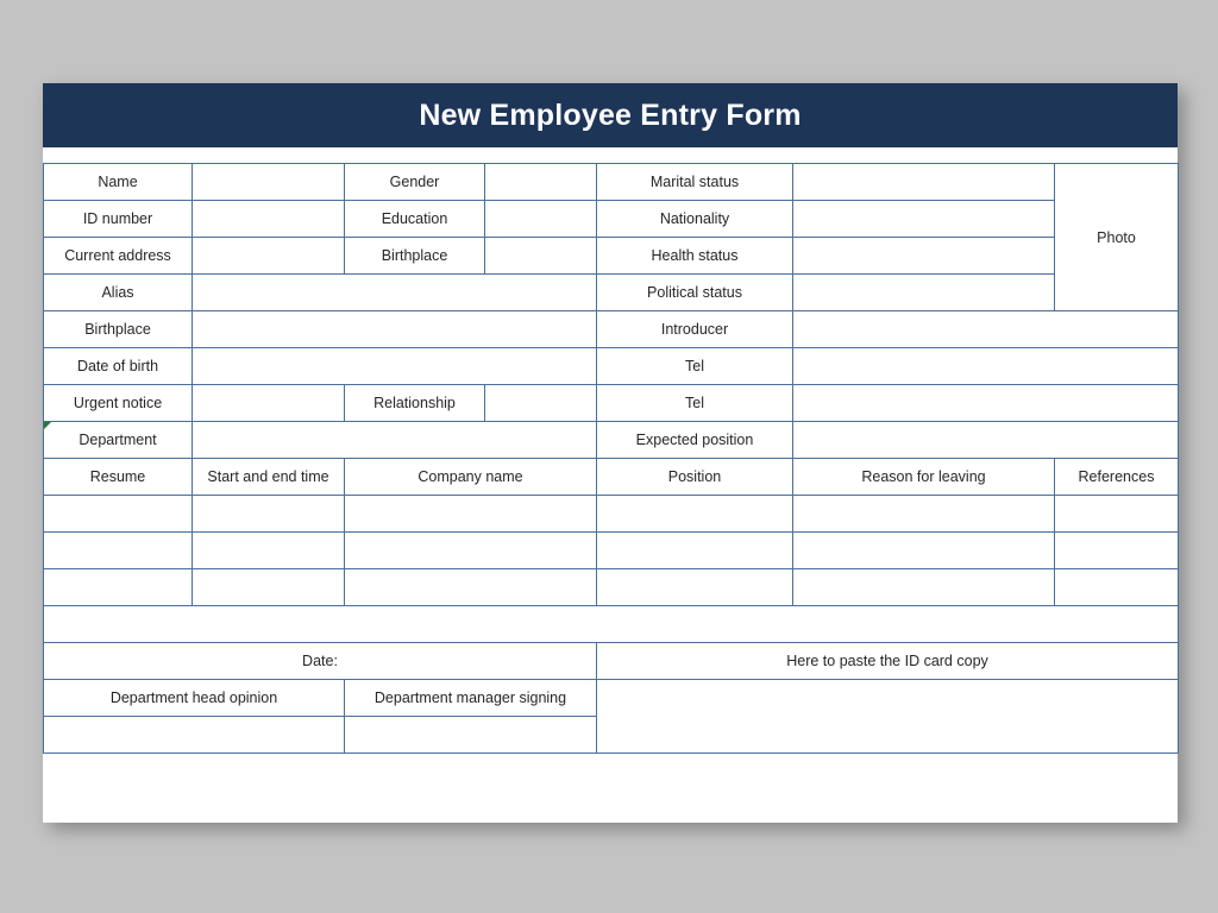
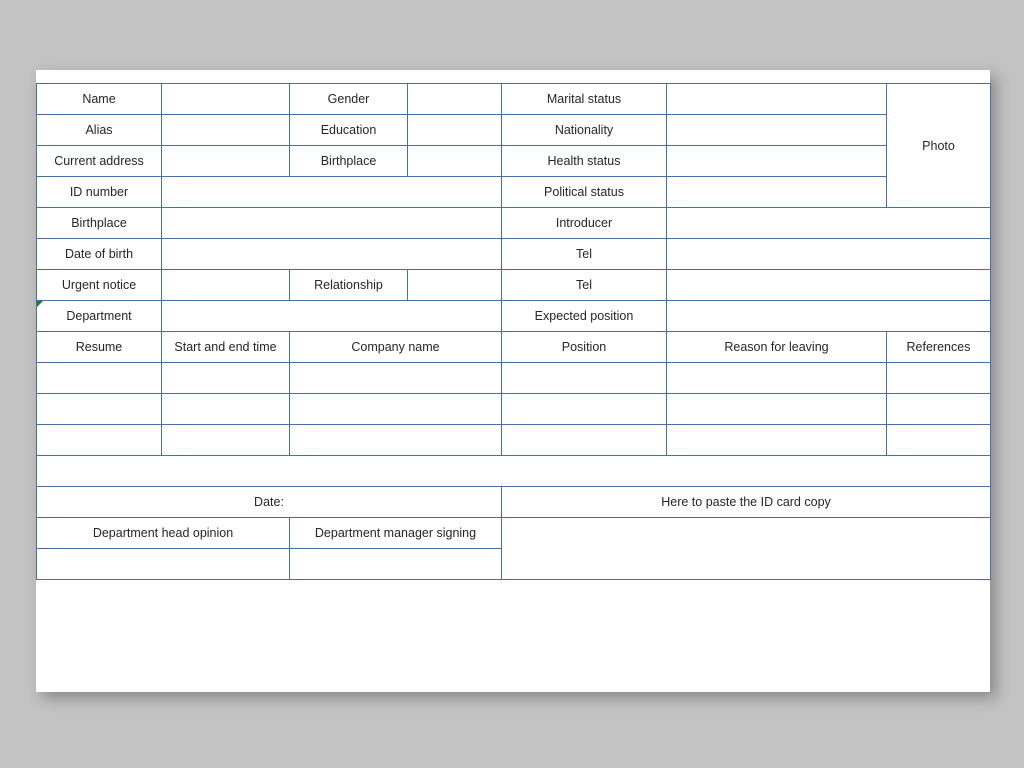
- New Employee Entry Form
  Name		Gender		Marital status		Photo
- ID number		Education		Nationality
+ Alias		Education		Nationality
  Current address		Birthplace		Health status
- Alias		Political status
+ ID number		Political status
  Birthplace		Introducer
  Date of birth		Tel
  Urgent notice		Relationship		Tel
  Department		Expected position
  Resume	Start and end time	Company name	Position	Reason for leaving	References
  Date:	Here to paste the ID card copy
  Department head opinion	Department manager signing
